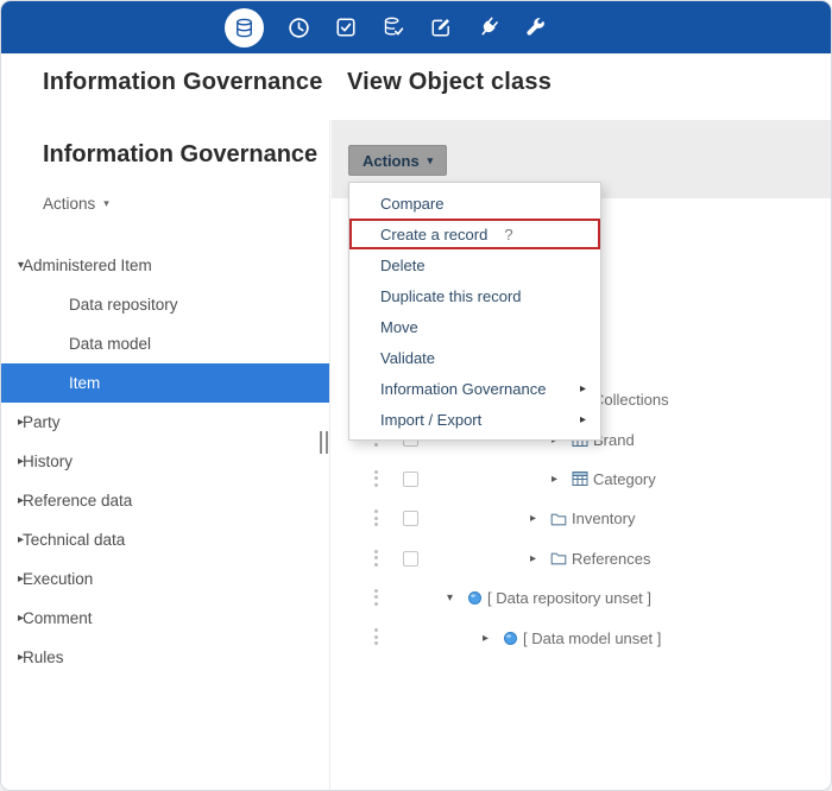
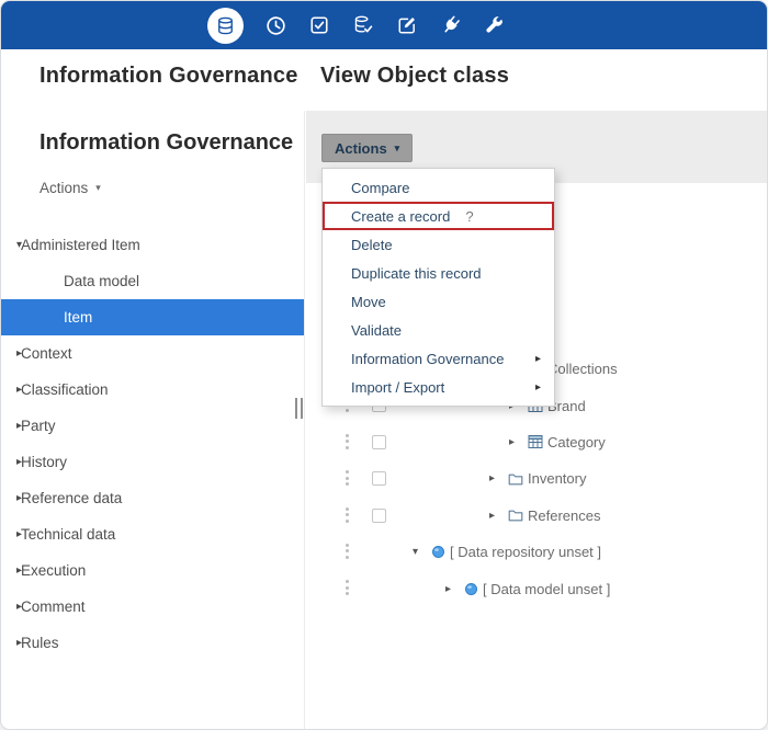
  Information Governance
  View Object class
  Information Governance
  Actions
  ▾
  Administered Item
- Data repository
  Data model
  Item
+ Context
+ Classification
  Party
  History
  Reference data
  Technical data
  Execution
  Comment
  Rules
  Actions
  ▾
  ollections
  rand
  Category
  Inventory
  References
  [ Data repository unset ]
  [ Data model unset ]
  Compare
  Create a record
  ?
  Delete
  Duplicate this record
  Move
  Validate
  Information Governance
  ▸
  Import / Export
  ▸
